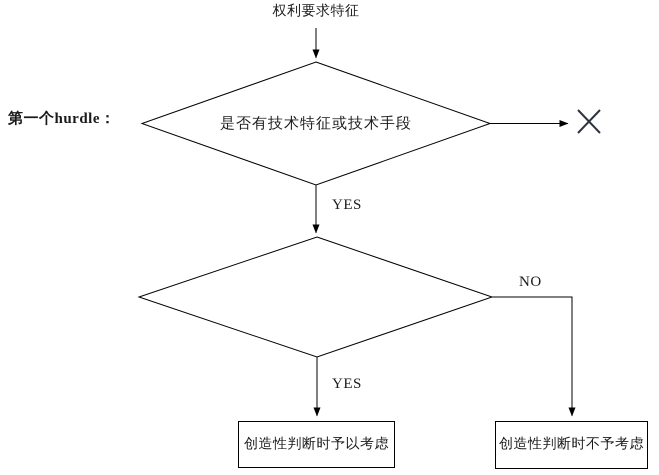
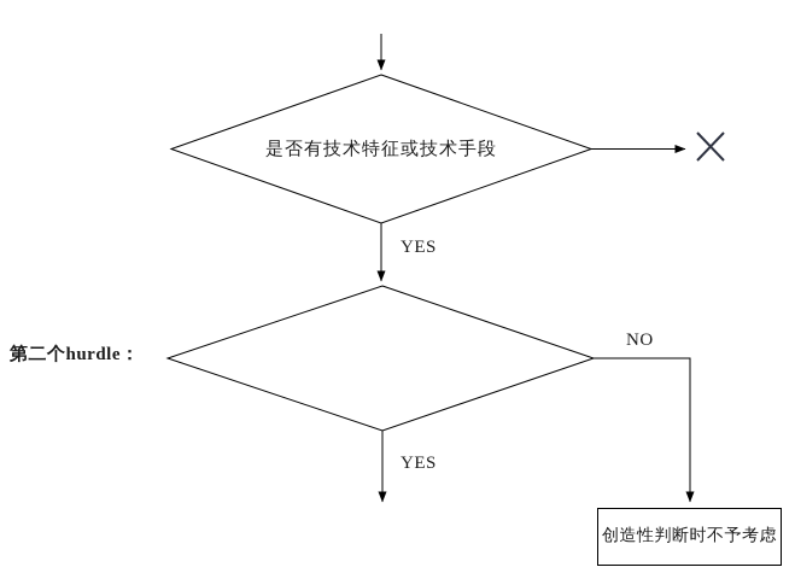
- 权利要求特征
- 第一个hurdle：
  是否有技术特征或技术手段
  YES
+ 第二个hurdle：
  NO
  YES
- 创造性判断时予以考虑
  创造性判断时不予考虑
